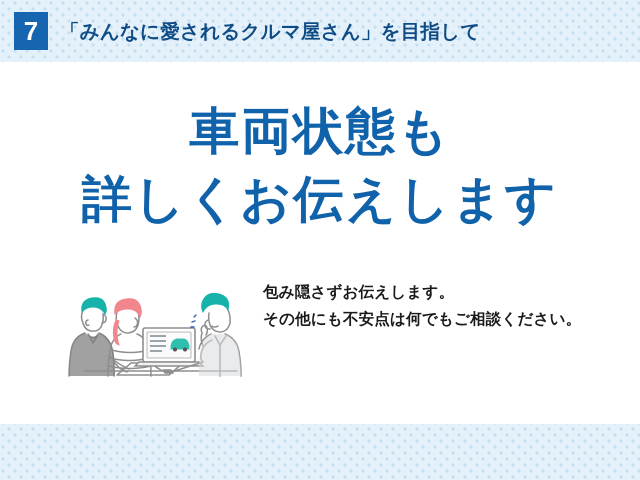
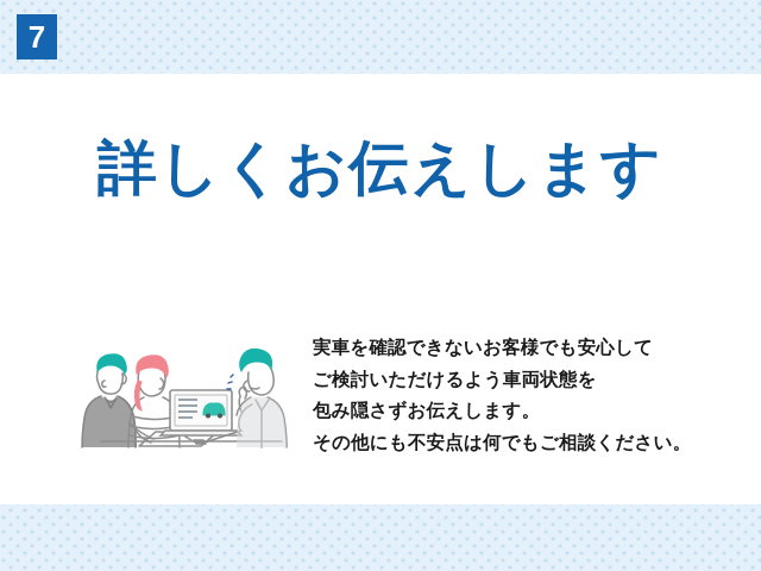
  7
- 「みんなに愛されるクルマ屋さん」を目指して
- 車両状態も
  詳しくお伝えします
+ 実車を確認できないお客様でも安心して
+ ご検討いただけるよう車両状態を
  包み隠さずお伝えします。
  その他にも不安点は何でもご相談ください。
